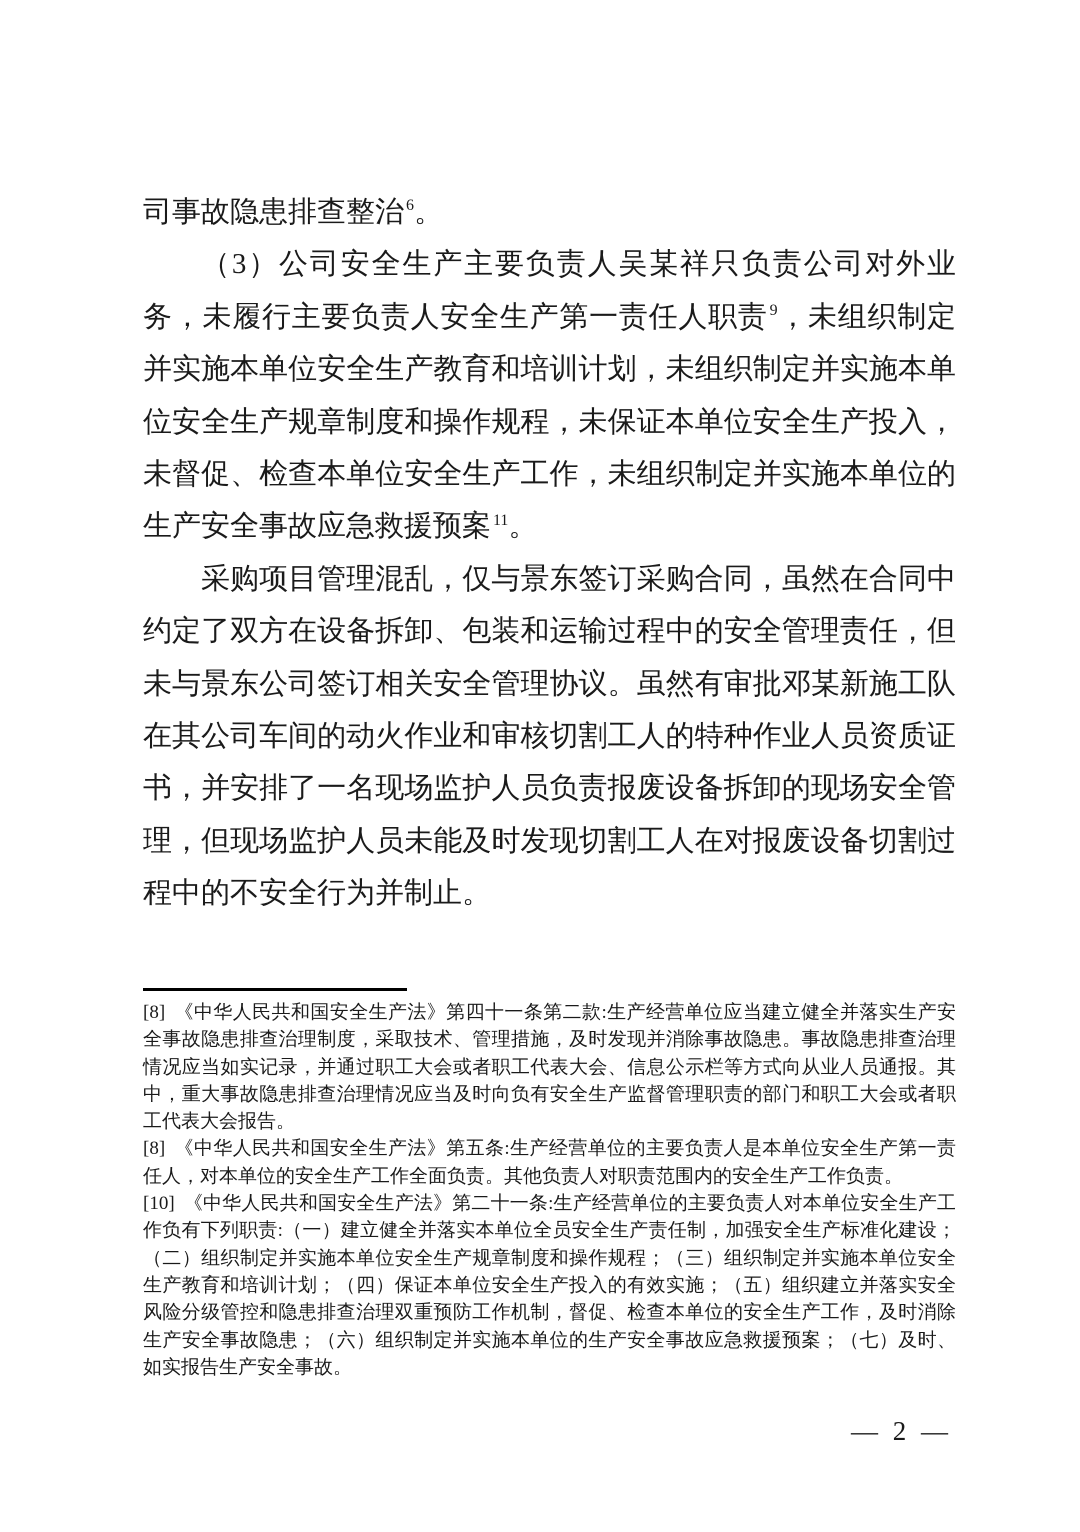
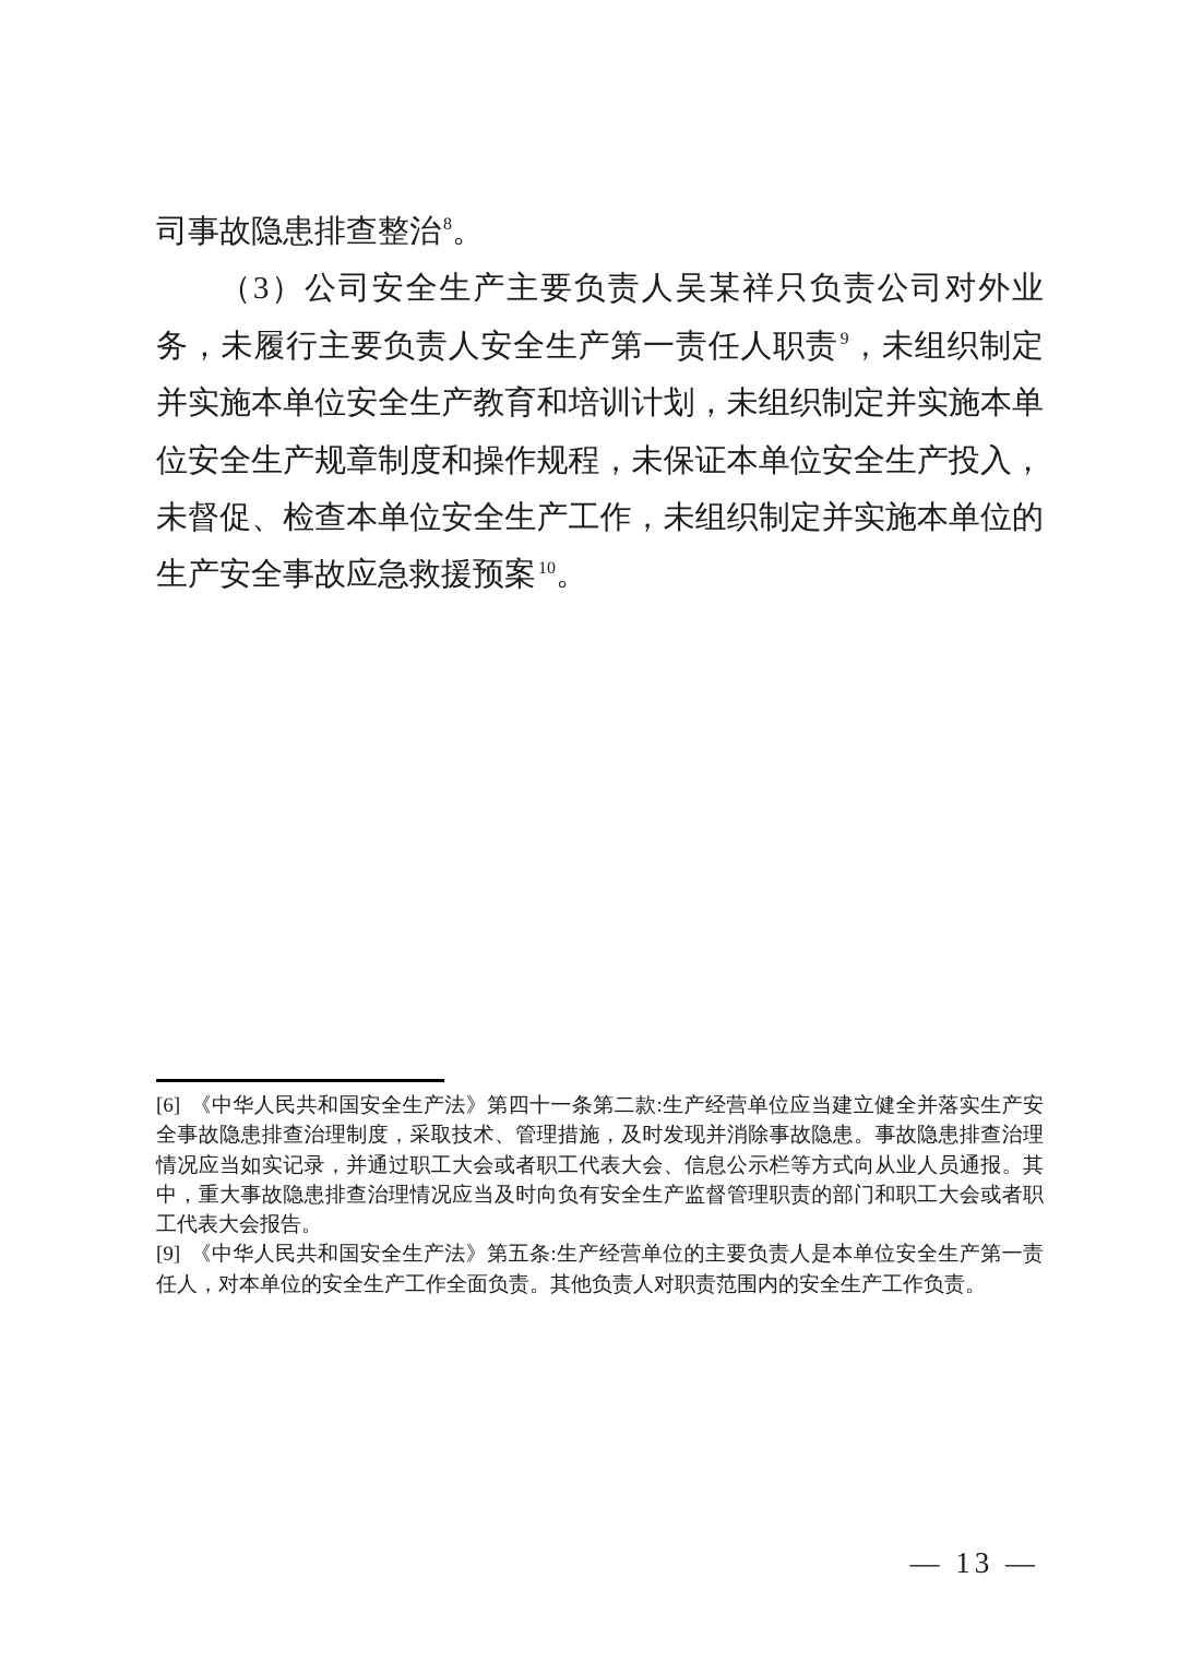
- 司事故隐患排查整治6。
+ 司事故隐患排查整治8。
- （3）公司安全生产主要负责人吴某祥只负责公司对外业务，未履行主要负责人安全生产第一责任人职责9，未组织制定并实施本单位安全生产教育和培训计划，未组织制定并实施本单位安全生产规章制度和操作规程，未保证本单位安全生产投入，未督促、检查本单位安全生产工作，未组织制定并实施本单位的生产安全事故应急救援预案11。
+ （3）公司安全生产主要负责人吴某祥只负责公司对外业务，未履行主要负责人安全生产第一责任人职责9，未组织制定并实施本单位安全生产教育和培训计划，未组织制定并实施本单位安全生产规章制度和操作规程，未保证本单位安全生产投入，未督促、检查本单位安全生产工作，未组织制定并实施本单位的生产安全事故应急救援预案10。
- 采购项目管理混乱，仅与景东签订采购合同，虽然在合同中约定了双方在设备拆卸、包装和运输过程中的安全管理责任，但未与景东公司签订相关安全管理协议。虽然有审批邓某新施工队在其公司车间的动火作业和审核切割工人的特种作业人员资质证书，并安排了一名现场监护人员负责报废设备拆卸的现场安全管理，但现场监护人员未能及时发现切割工人在对报废设备切割过程中的不安全行为并制止。
- [8] 《中华人民共和国安全生产法》第四十一条第二款:生产经营单位应当建立健全并落实生产安全事故隐患排查治理制度，采取技术、管理措施，及时发现并消除事故隐患。事故隐患排查治理情况应当如实记录，并通过职工大会或者职工代表大会、信息公示栏等方式向从业人员通报。其中，重大事故隐患排查治理情况应当及时向负有安全生产监督管理职责的部门和职工大会或者职工代表大会报告。
+ [6] 《中华人民共和国安全生产法》第四十一条第二款:生产经营单位应当建立健全并落实生产安全事故隐患排查治理制度，采取技术、管理措施，及时发现并消除事故隐患。事故隐患排查治理情况应当如实记录，并通过职工大会或者职工代表大会、信息公示栏等方式向从业人员通报。其中，重大事故隐患排查治理情况应当及时向负有安全生产监督管理职责的部门和职工大会或者职工代表大会报告。
- [8] 《中华人民共和国安全生产法》第五条:生产经营单位的主要负责人是本单位安全生产第一责任人，对本单位的安全生产工作全面负责。其他负责人对职责范围内的安全生产工作负责。
+ [9] 《中华人民共和国安全生产法》第五条:生产经营单位的主要负责人是本单位安全生产第一责任人，对本单位的安全生产工作全面负责。其他负责人对职责范围内的安全生产工作负责。
- [10] 《中华人民共和国安全生产法》第二十一条:生产经营单位的主要负责人对本单位安全生产工作负有下列职责:（一）建立健全并落实本单位全员安全生产责任制，加强安全生产标准化建设；（二）组织制定并实施本单位安全生产规章制度和操作规程；（三）组织制定并实施本单位安全生产教育和培训计划；（四）保证本单位安全生产投入的有效实施；（五）组织建立并落实安全风险分级管控和隐患排查治理双重预防工作机制，督促、检查本单位的安全生产工作，及时消除生产安全事故隐患；（六）组织制定并实施本单位的生产安全事故应急救援预案；（七）及时、如实报告生产安全事故。
- — 2 —
+ — 13 —
